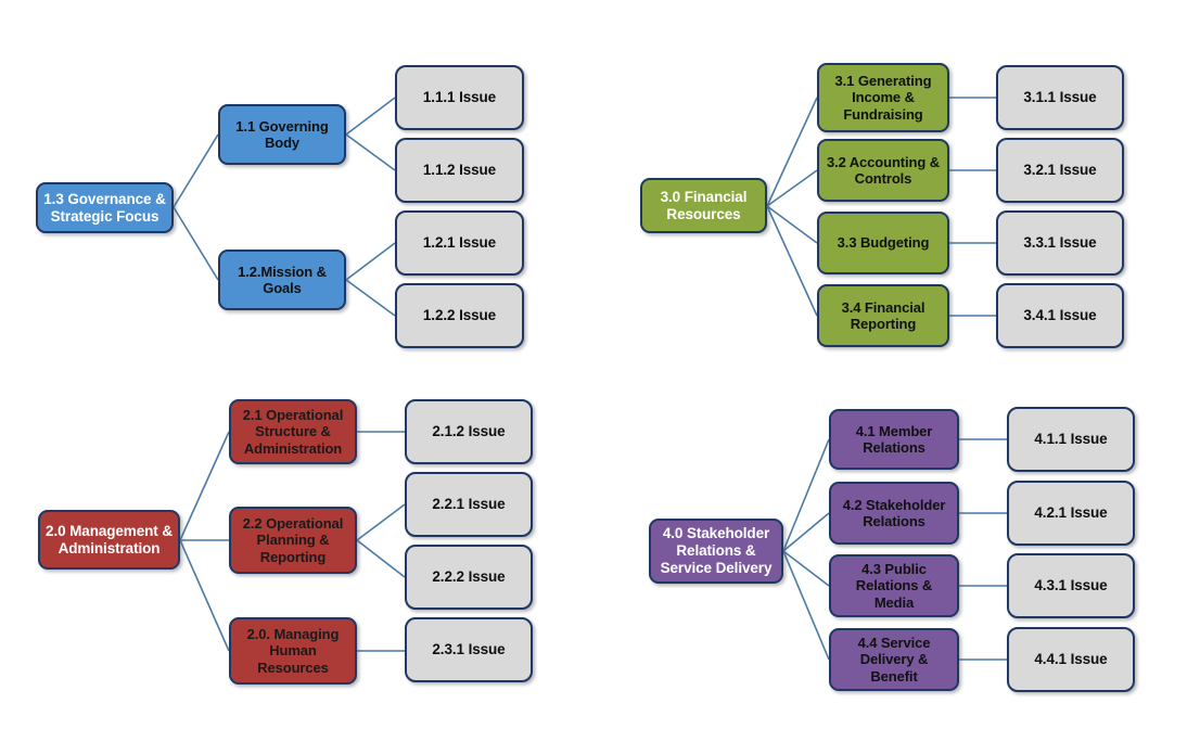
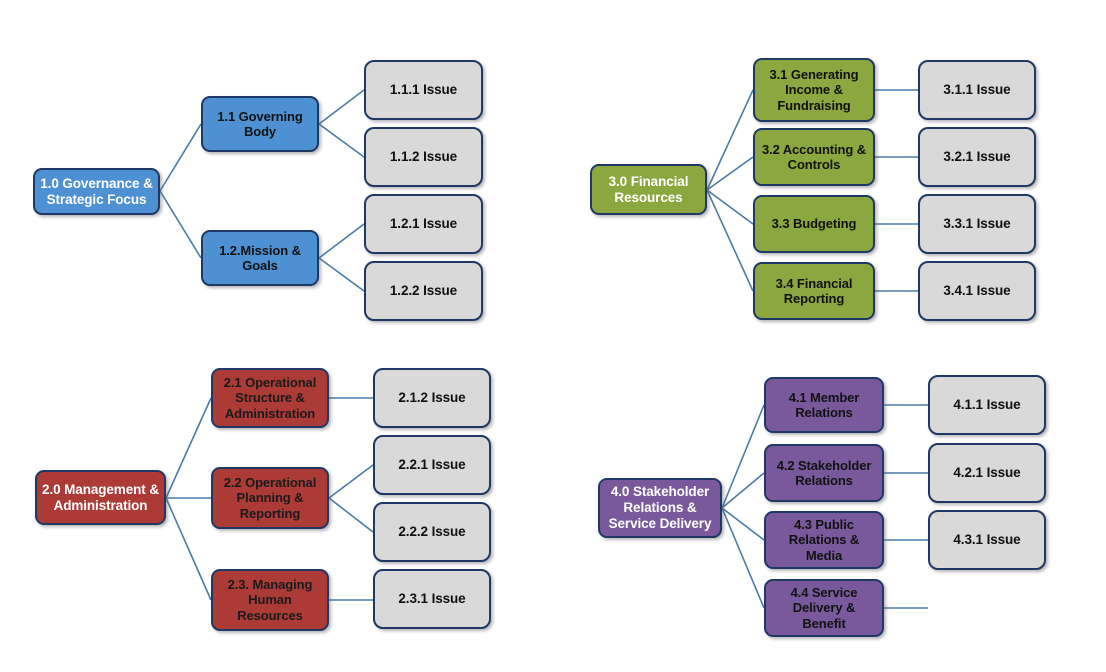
- 1.3 Governance & Strategic Focus
+ 1.0 Governance & Strategic Focus
  1.1 Governing Body
  1.2.Mission & Goals
  1.1.1 Issue
  1.1.2 Issue
  1.2.1 Issue
  1.2.2 Issue
  3.0 Financial Resources
  3.1 Generating Income & Fundraising
  3.2 Accounting & Controls
  3.3 Budgeting
  3.4 Financial Reporting
  3.1.1 Issue
  3.2.1 Issue
  3.3.1 Issue
  3.4.1 Issue
  2.0 Management & Administration
  2.1 Operational Structure & Administration
  2.2 Operational Planning & Reporting
- 2.0. Managing Human Resources
+ 2.3. Managing Human Resources
  2.1.2 Issue
  2.2.1 Issue
  2.2.2 Issue
  2.3.1 Issue
  4.0 Stakeholder Relations & Service Delivery
  4.1 Member Relations
  4.2 Stakeholder Relations
  4.3 Public Relations & Media
  4.4 Service Delivery & Benefit
  4.1.1 Issue
  4.2.1 Issue
  4.3.1 Issue
- 4.4.1 Issue
